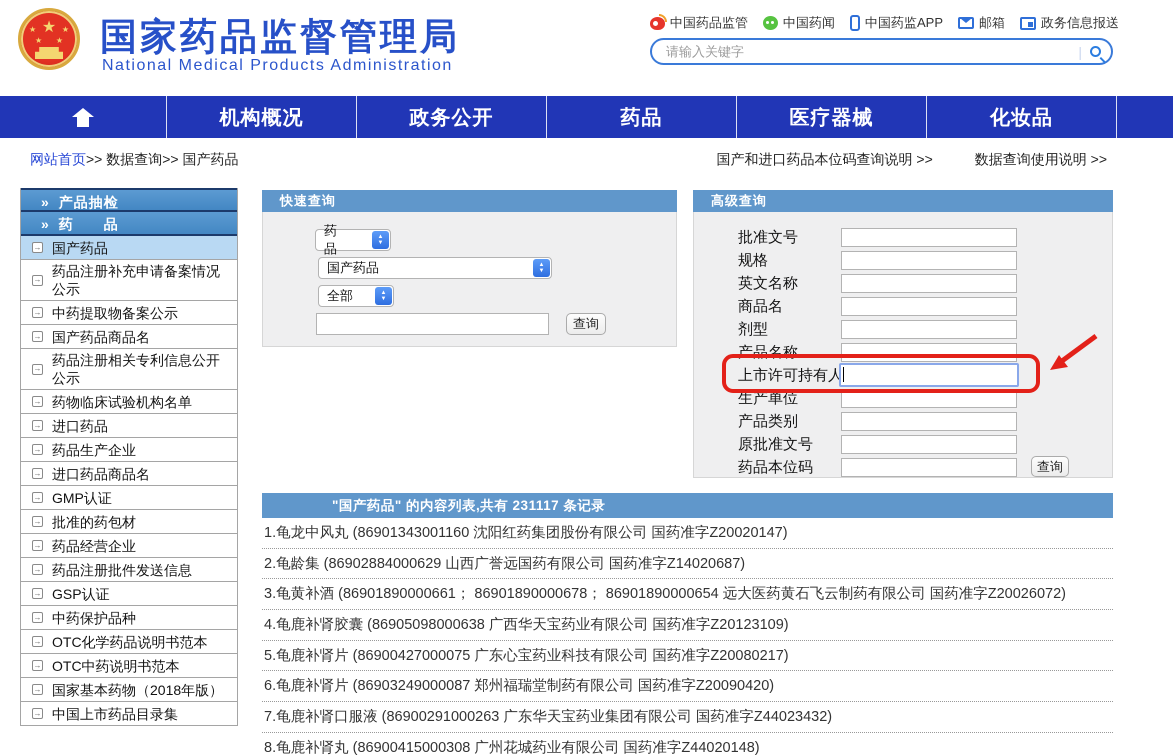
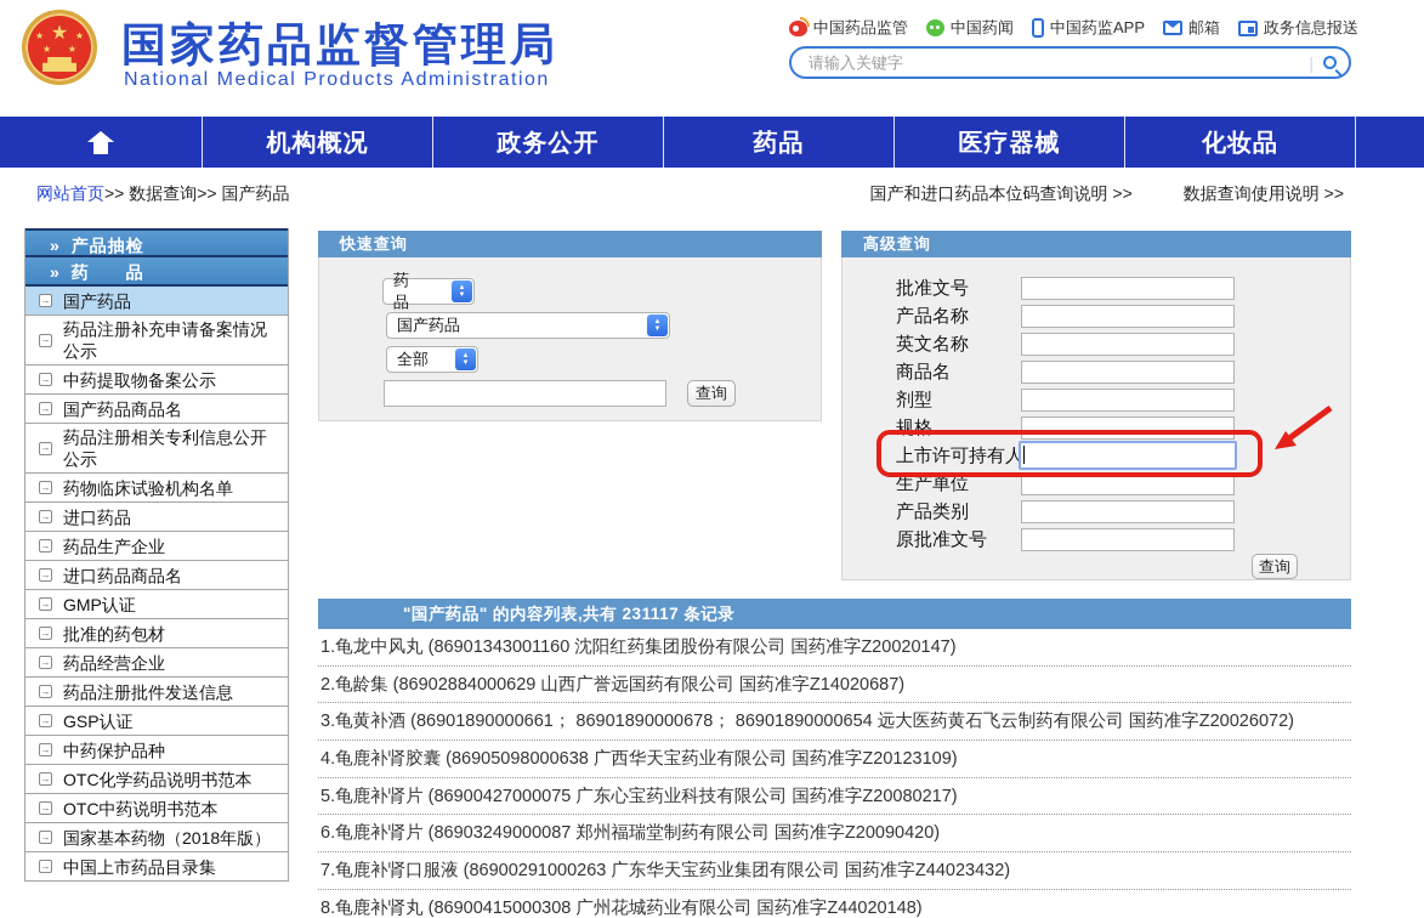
  ★
  ★
  ★
  ★
  ★
  国家药品监督管理局
  National Medical Products Administration
  中国药品监管
  中国药闻
  中国药监APP
  邮箱
  政务信息报送
  请输入关键字
  |
  机构概况
  政务公开
  药品
  医疗器械
  化妆品
  网站首页>> 数据查询>> 国产药品
  国产和进口药品本位码查询说明 >>
  数据查询使用说明 >>
  » 产品抽检
  » 药 品
  国产药品
  药品注册补充申请备案情况公示
  中药提取物备案公示
  国产药品商品名
  药品注册相关专利信息公开公示
  药物临床试验机构名单
  进口药品
  药品生产企业
  进口药品商品名
  GMP认证
  批准的药包材
  药品经营企业
  药品注册批件发送信息
  GSP认证
  中药保护品种
  OTC化学药品说明书范本
  OTC中药说明书范本
  国家基本药物（2018年版）
  中国上市药品目录集
  快速查询
  药 品
  国产药品
  全部
  查询
  高级查询
  批准文号
- 规格
+ 产品名称
  英文名称
  商品名
  剂型
- 产品名称
+ 规格
  上市许可持有人
  生产单位
  产品类别
  原批准文号
- 药品本位码
  查询
  "国产药品" 的内容列表,共有 231117 条记录
  1.龟龙中风丸 (86901343001160 沈阳红药集团股份有限公司 国药准字Z20020147)
  2.龟龄集 (86902884000629 山西广誉远国药有限公司 国药准字Z14020687)
  3.龟黄补酒 (86901890000661； 86901890000678； 86901890000654 远大医药黄石飞云制药有限公司 国药准字Z20026072)
  4.龟鹿补肾胶囊 (86905098000638 广西华天宝药业有限公司 国药准字Z20123109)
  5.龟鹿补肾片 (86900427000075 广东心宝药业科技有限公司 国药准字Z20080217)
  6.龟鹿补肾片 (86903249000087 郑州福瑞堂制药有限公司 国药准字Z20090420)
  7.龟鹿补肾口服液 (86900291000263 广东华天宝药业集团有限公司 国药准字Z44023432)
  8.龟鹿补肾丸 (86900415000308 广州花城药业有限公司 国药准字Z44020148)
